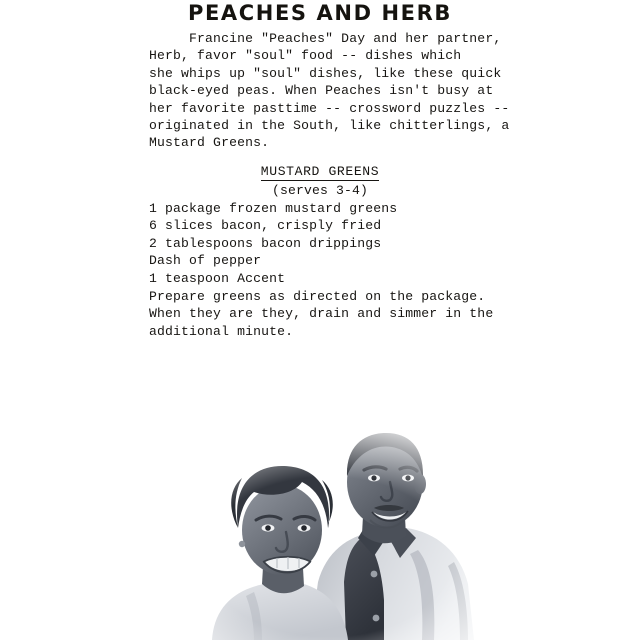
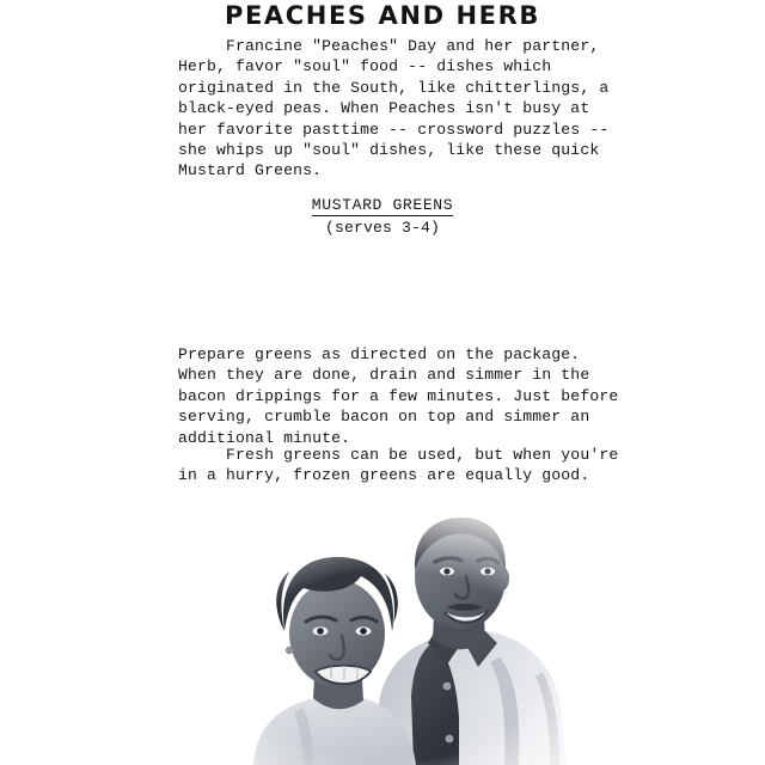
  PEACHES AND HERB
  Francine "Peaches" Day and her partner,
  Herb, favor "soul" food -- dishes which
- she whips up "soul" dishes, like these quick
+ originated in the South, like chitterlings, a
  black-eyed peas. When Peaches isn't busy at
  her favorite pasttime -- crossword puzzles --
- originated in the South, like chitterlings, a
+ she whips up "soul" dishes, like these quick
  Mustard Greens.
  MUSTARD GREENS
  (serves 3-4)
- 1 package frozen mustard greens
- 6 slices bacon, crisply fried
- 2 tablespoons bacon drippings
- Dash of pepper
- 1 teaspoon Accent
  Prepare greens as directed on the package.
- When they are they, drain and simmer in the
+ When they are done, drain and simmer in the
+ bacon drippings for a few minutes. Just before
+ serving, crumble bacon on top and simmer an
  additional minute.
+ Fresh greens can be used, but when you're
+ in a hurry, frozen greens are equally good.
